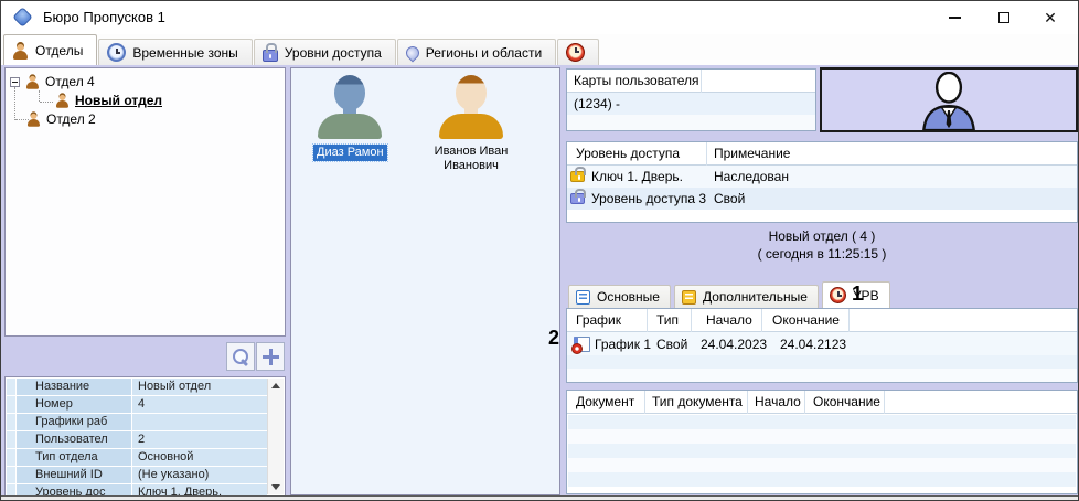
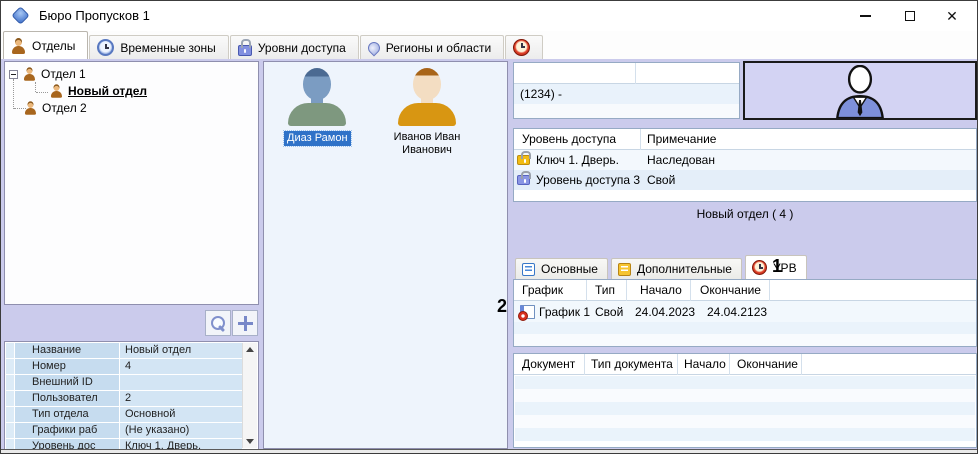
  Бюро Пропусков 1
  ✕
  Отделы
  Временные зоны
  Уровни доступа
  Регионы и области
- Отдел 4
+ Отдел 1
  Новый отдел
  Отдел 2
  Название
  Новый отдел
  Номер
  4
- Графики раб
+ Внешний ID
  Пользовател
  2
  Тип отдела
  Основной
- Внешний ID
+ Графики раб
  (Не указано)
  Уровень дос
  Ключ 1. Дверь.
  Диаз Рамон
  Иванов Иван Иванович
- Карты пользователя
  (1234) -
  Уровень доступа
  Примечание
  Ключ 1. Дверь.
  Наследован
  Уровень доступа 3
  Свой
  Новый отдел ( 4 )
- ( сегодня в 11:25:15 )
  Основные
  Дополнительные
  УРВ
  1
  2
  График
  Тип
  Начало
  Окончание
  График 1
  Свой
  24.04.2023
  24.04.2123
  Документ
  Тип документа
  Начало
  Окончание
